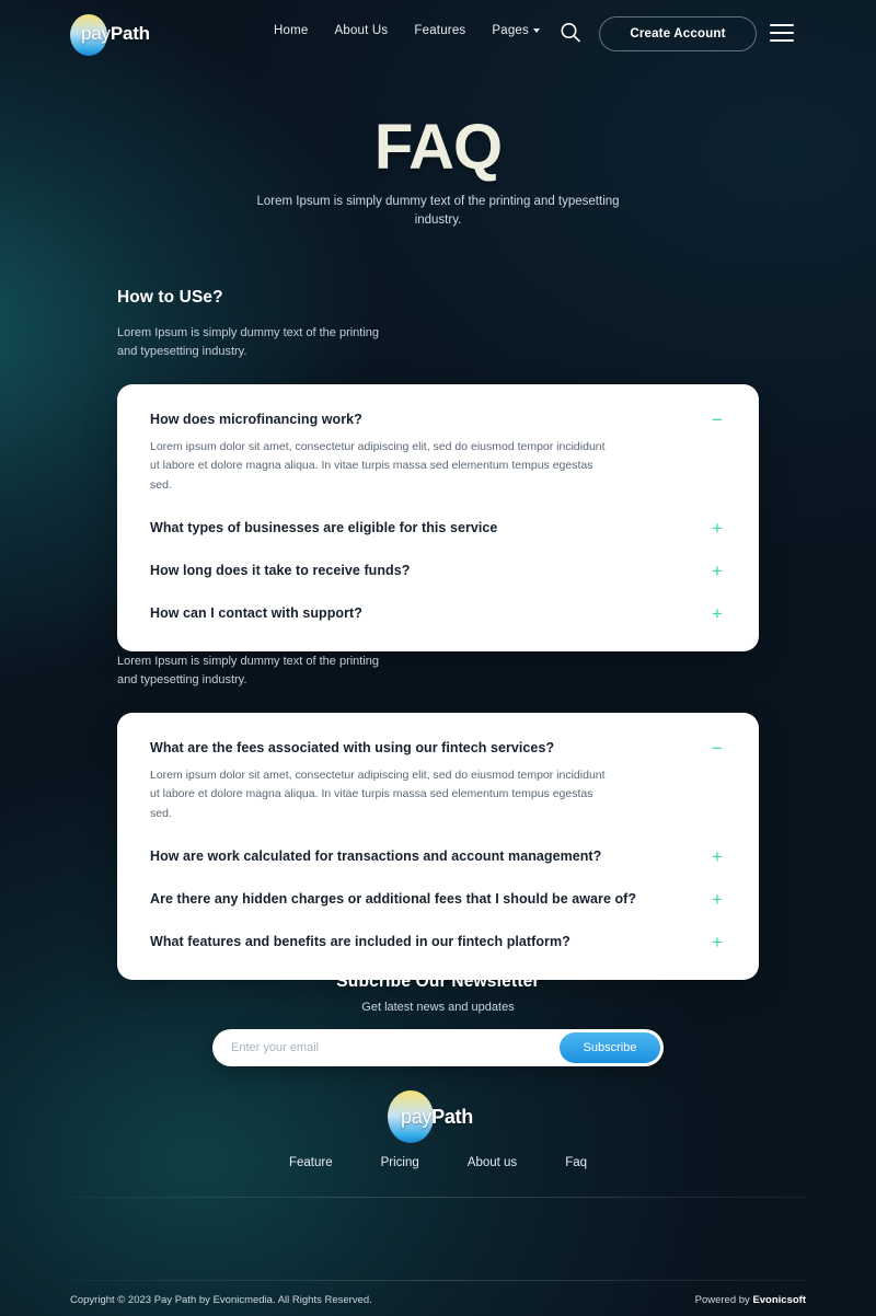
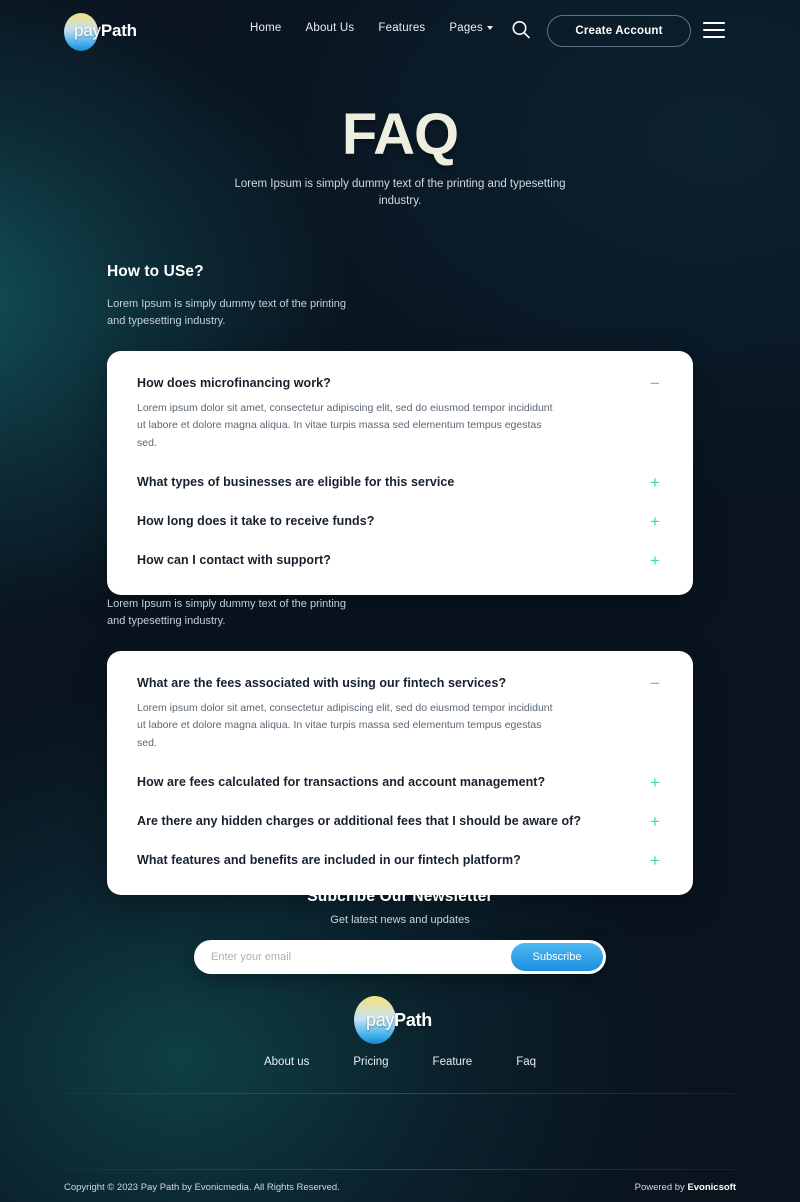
  payPath
  Home
  About Us
  Features
  Pages
  Create Account
  FAQ
  Lorem Ipsum is simply dummy text of the printing and typesetting industry.
  How to USe?
  Lorem Ipsum is simply dummy text of the printing and typesetting industry.
  How does microfinancing work?
  −
  Lorem ipsum dolor sit amet, consectetur adipiscing elit, sed do eiusmod tempor incididunt ut labore et dolore magna aliqua. In vitae turpis massa sed elementum tempus egestas sed.
  What types of businesses are eligible for this service
  +
  How long does it take to receive funds?
  +
  How can I contact with support?
  +
  Fee Charges and features
  Lorem Ipsum is simply dummy text of the printing and typesetting industry.
  What are the fees associated with using our fintech services?
  −
  Lorem ipsum dolor sit amet, consectetur adipiscing elit, sed do eiusmod tempor incididunt ut labore et dolore magna aliqua. In vitae turpis massa sed elementum tempus egestas sed.
- How are work calculated for transactions and account management?
+ How are fees calculated for transactions and account management?
  +
  Are there any hidden charges or additional fees that I should be aware of?
  +
  What features and benefits are included in our fintech platform?
  +
  Subcribe Our Newsletter
  Get latest news and updates
  Enter your email
  Subscribe
  payPath
- Feature
+ About us
  Pricing
- About us
+ Feature
  Faq
  Copyright © 2023 Pay Path by Evonicmedia. All Rights Reserved.
  Powered by Evonicsoft
